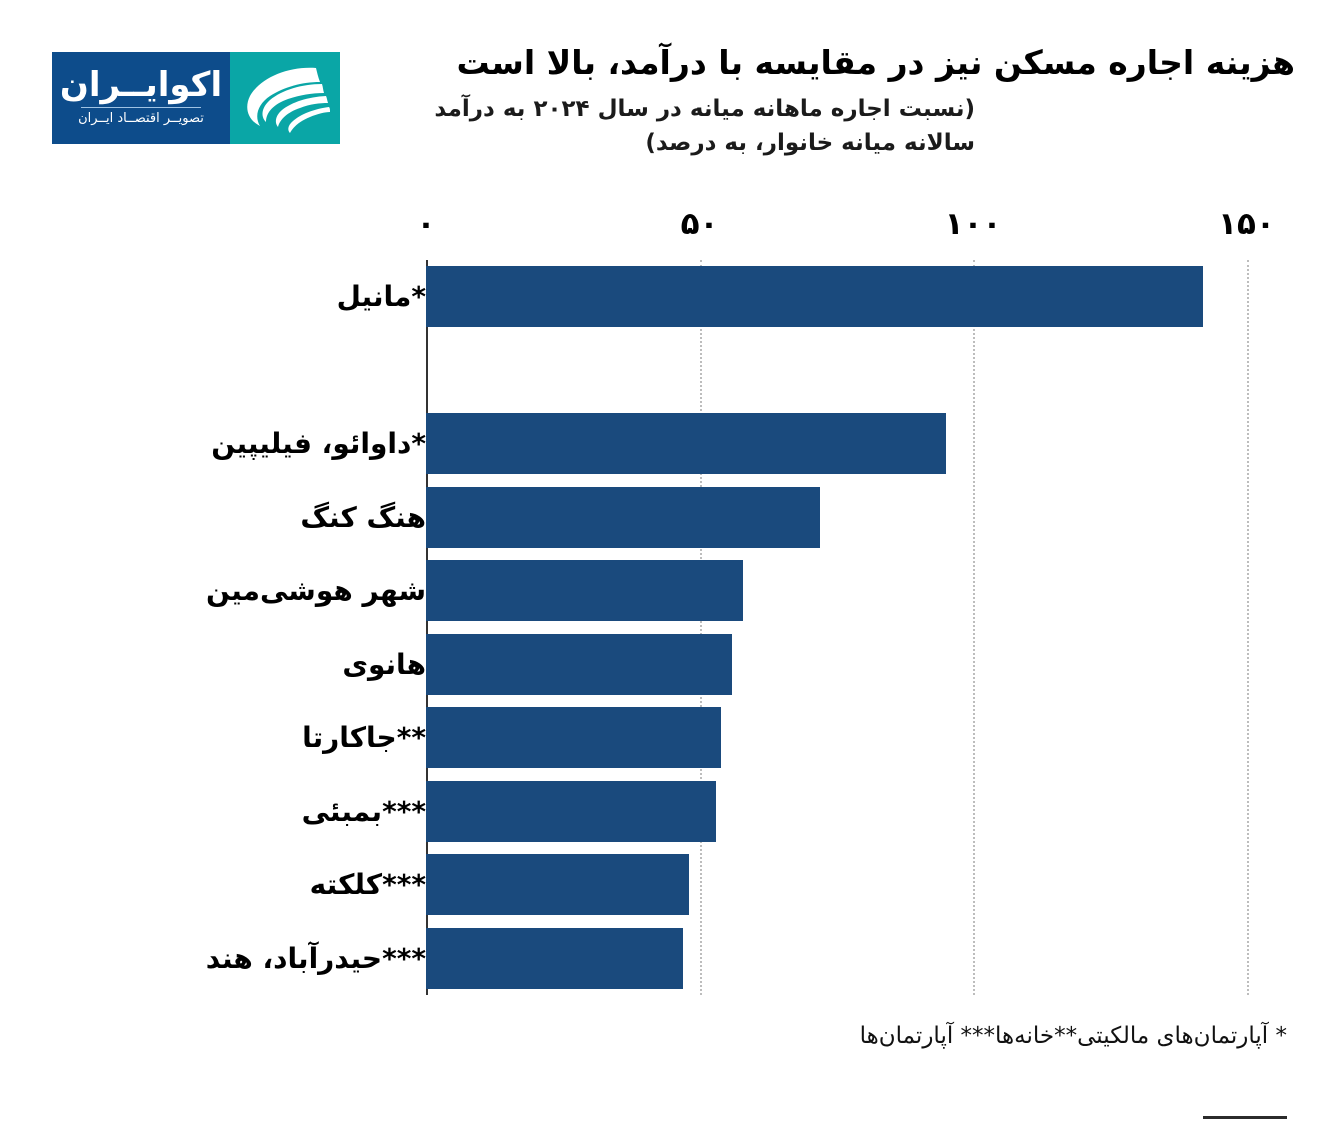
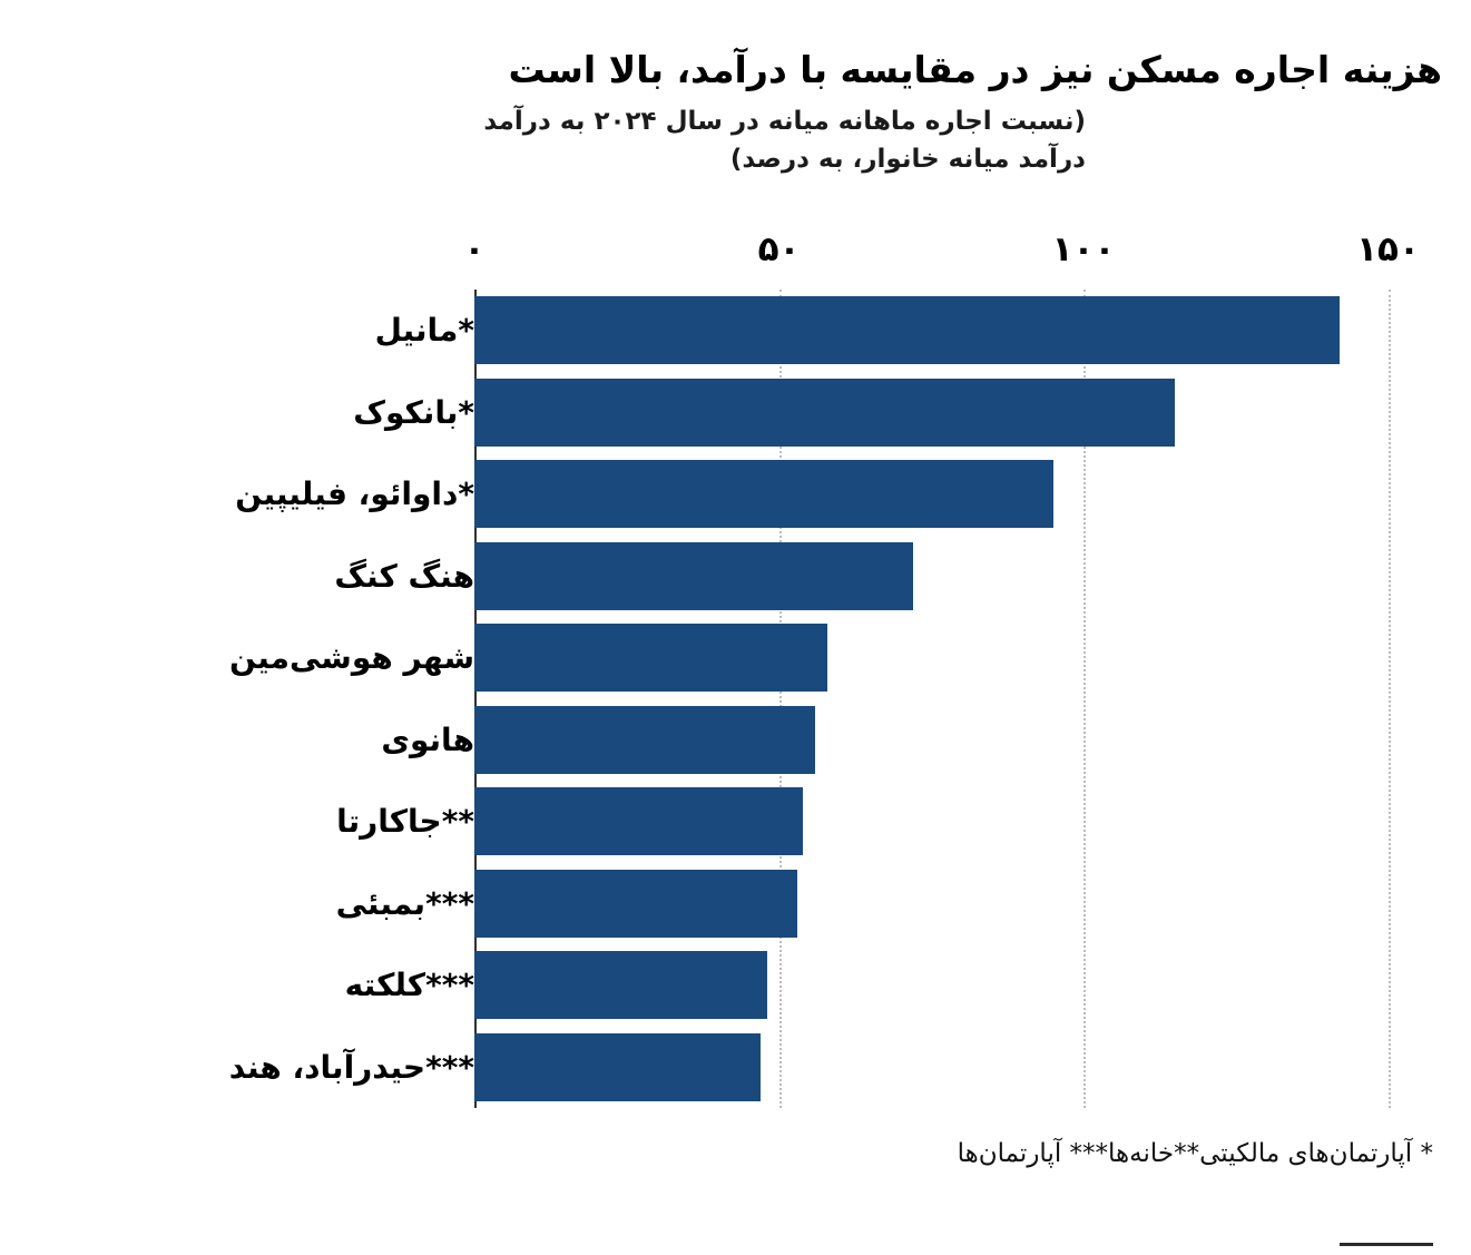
- اکوایــران
- تصویــر اقتصــاد ایــران
  هزینه اجاره مسکن نیز در مقایسه با درآمد، بالا است
- (نسبت اجاره ماهانه میانه در سال ۲۰۲۴ به درآمد سالانه میانه خانوار، به درصد)
+ (نسبت اجاره ماهانه میانه در سال ۲۰۲۴ به درآمد درآمد میانه خانوار، به درصد)
  ۰
  ۵۰
  ۱۰۰
  ۱۵۰
  *مانیل
+ *بانکوک
  *داوائو، فیلیپین
  هنگ کنگ
  شهر هوشی‌مین
  هانوی
  **جاکارتا
  ***بمبئی
  ***کلکته
  ***حیدرآباد، هند
  * آپارتمان‌های مالکیتی**خانه‌ها*** آپارتمان‌ها
